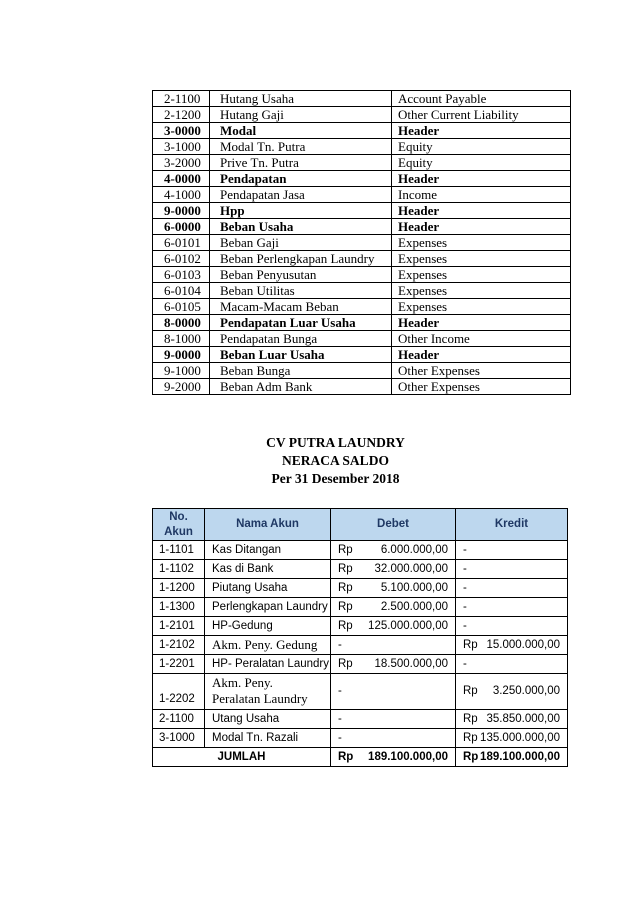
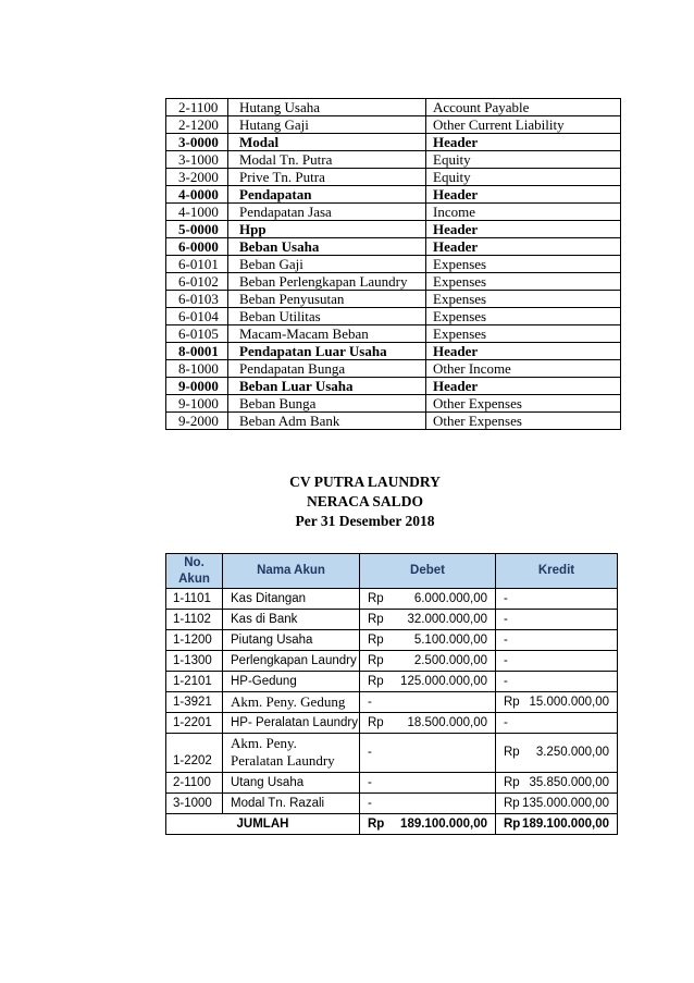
  2-1100	Hutang Usaha	Account Payable
  2-1200	Hutang Gaji	Other Current Liability
  3-0000	Modal	Header
  3-1000	Modal Tn. Putra	Equity
  3-2000	Prive Tn. Putra	Equity
  4-0000	Pendapatan	Header
  4-1000	Pendapatan Jasa	Income
- 9-0000	Hpp	Header
+ 5-0000	Hpp	Header
  6-0000	Beban Usaha	Header
  6-0101	Beban Gaji	Expenses
  6-0102	Beban Perlengkapan Laundry	Expenses
  6-0103	Beban Penyusutan	Expenses
  6-0104	Beban Utilitas	Expenses
  6-0105	Macam-Macam Beban	Expenses
- 8-0000	Pendapatan Luar Usaha	Header
+ 8-0001	Pendapatan Luar Usaha	Header
  8-1000	Pendapatan Bunga	Other Income
  9-0000	Beban Luar Usaha	Header
  9-1000	Beban Bunga	Other Expenses
  9-2000	Beban Adm Bank	Other Expenses
  CV PUTRA LAUNDRY
  NERACA SALDO
  Per 31 Desember 2018
  No. Akun	Nama Akun	Debet	Kredit
  1-1101	Kas Ditangan	Rp 6.000.000,00	-
  1-1102	Kas di Bank	Rp 32.000.000,00	-
  1-1200	Piutang Usaha	Rp 5.100.000,00	-
  1-1300	Perlengkapan Laundry	Rp 2.500.000,00	-
  1-2101	HP-Gedung	Rp 125.000.000,00	-
- 1-2102	Akm. Peny. Gedung	-	Rp 15.000.000,00
+ 1-3921	Akm. Peny. Gedung	-	Rp 15.000.000,00
  1-2201	HP- Peralatan Laundry	Rp 18.500.000,00	-
  1-2202	Akm. Peny. Peralatan Laundry	-	Rp 3.250.000,00
  2-1100	Utang Usaha	-	Rp 35.850.000,00
  3-1000	Modal Tn. Razali	-	Rp 135.000.000,00
  JUMLAH	Rp 189.100.000,00	Rp 189.100.000,00
